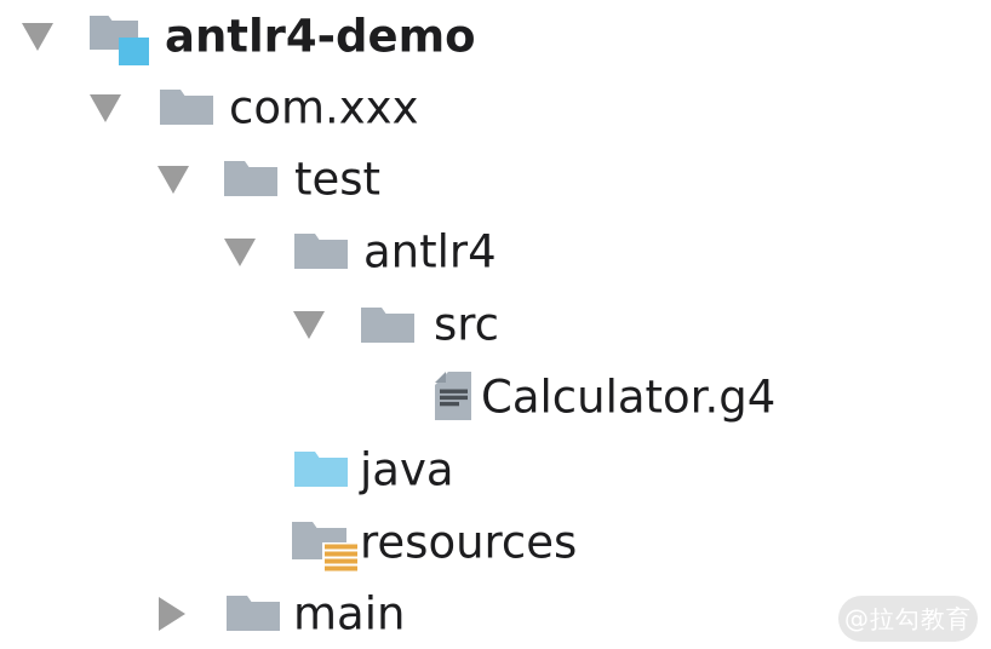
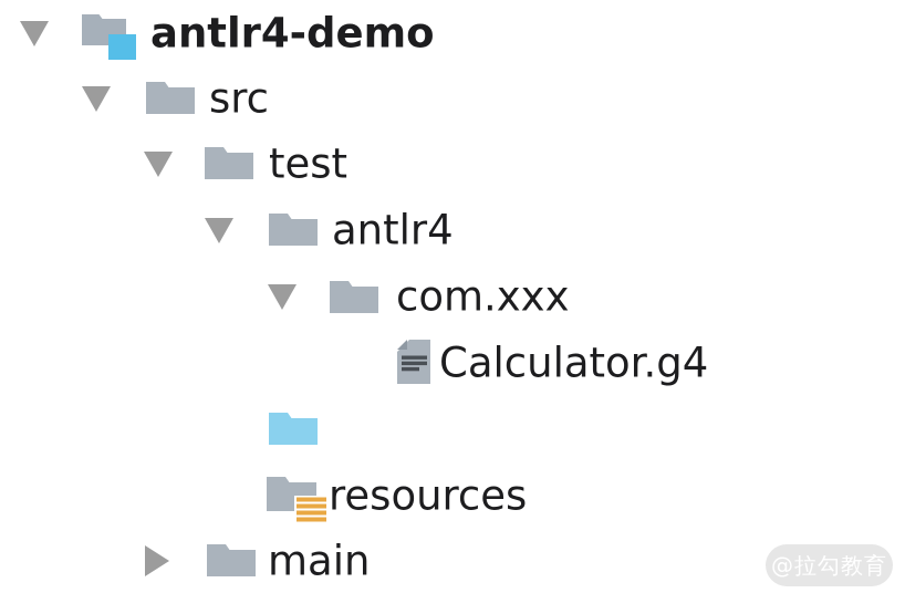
  antlr4-demo
- com.xxx
+ src
  test
  antlr4
- src
+ com.xxx
  Calculator.g4
- java
  resources
  main
  @拉勾教育
